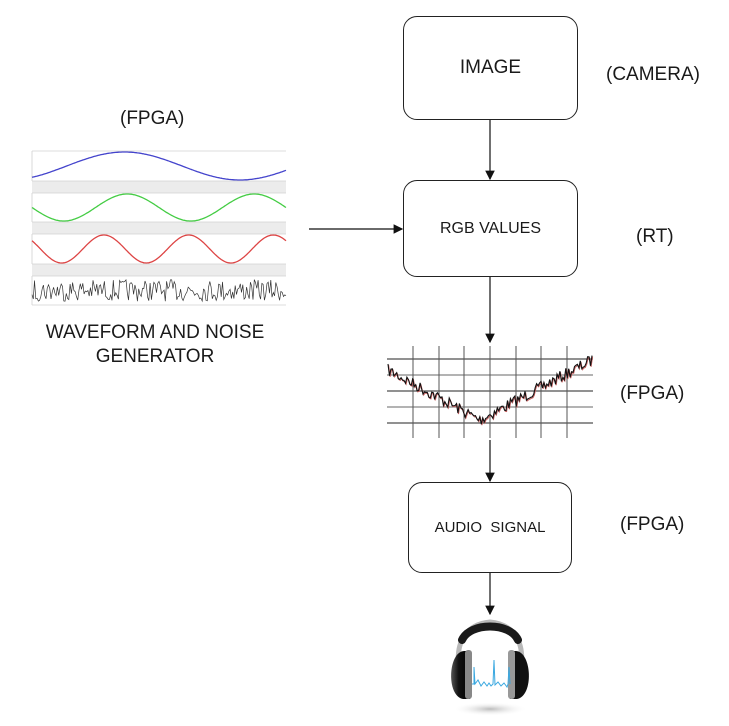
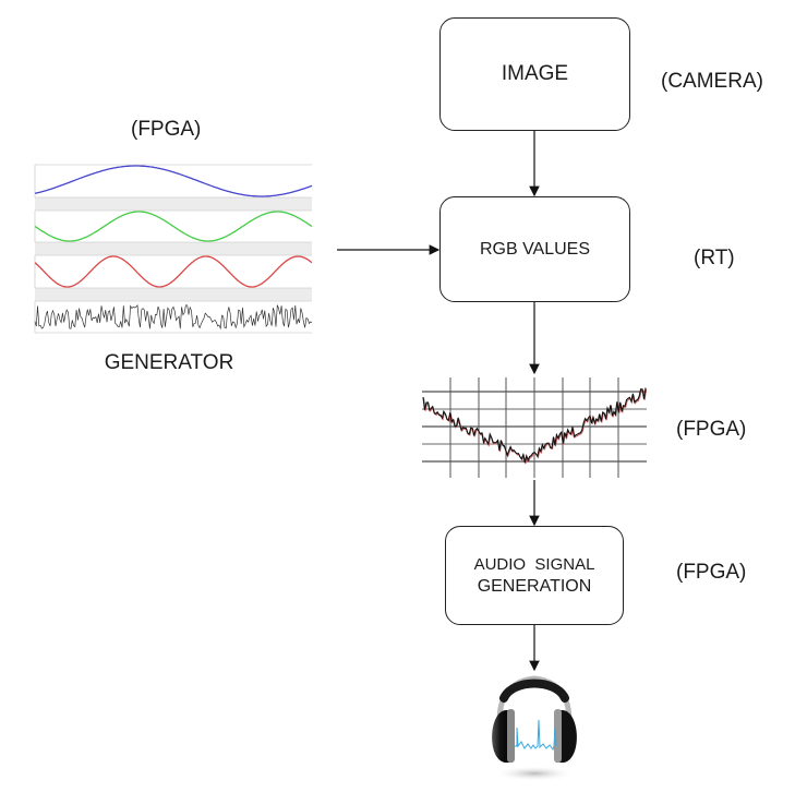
  IMAGE
  RGB VALUES
  AUDIO SIGNAL
+ GENERATION
  (CAMERA)
  (RT)
  (FPGA)
  (FPGA)
  (FPGA)
- WAVEFORM AND NOISE
  GENERATOR
